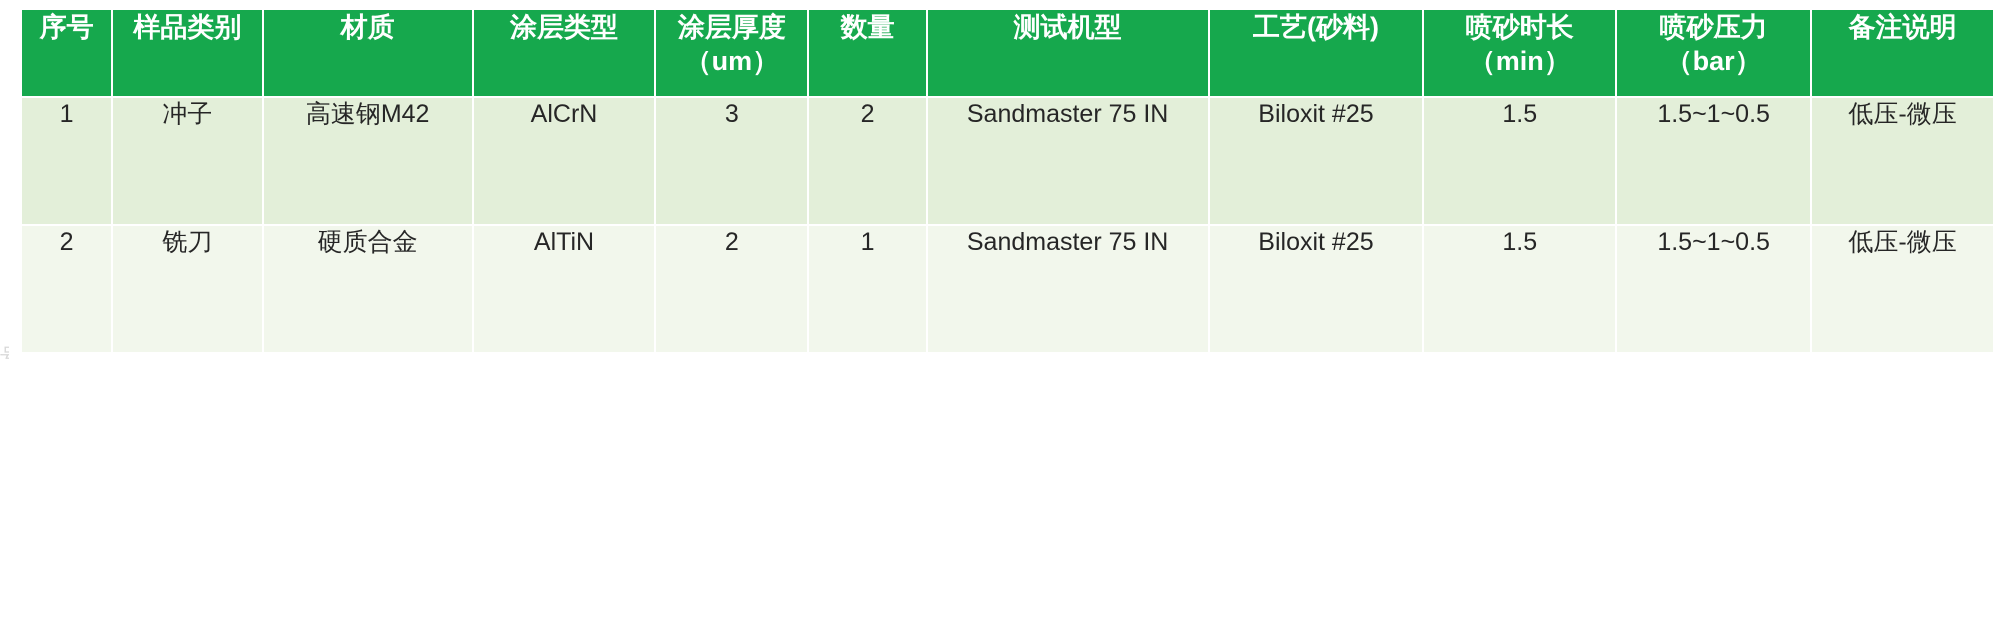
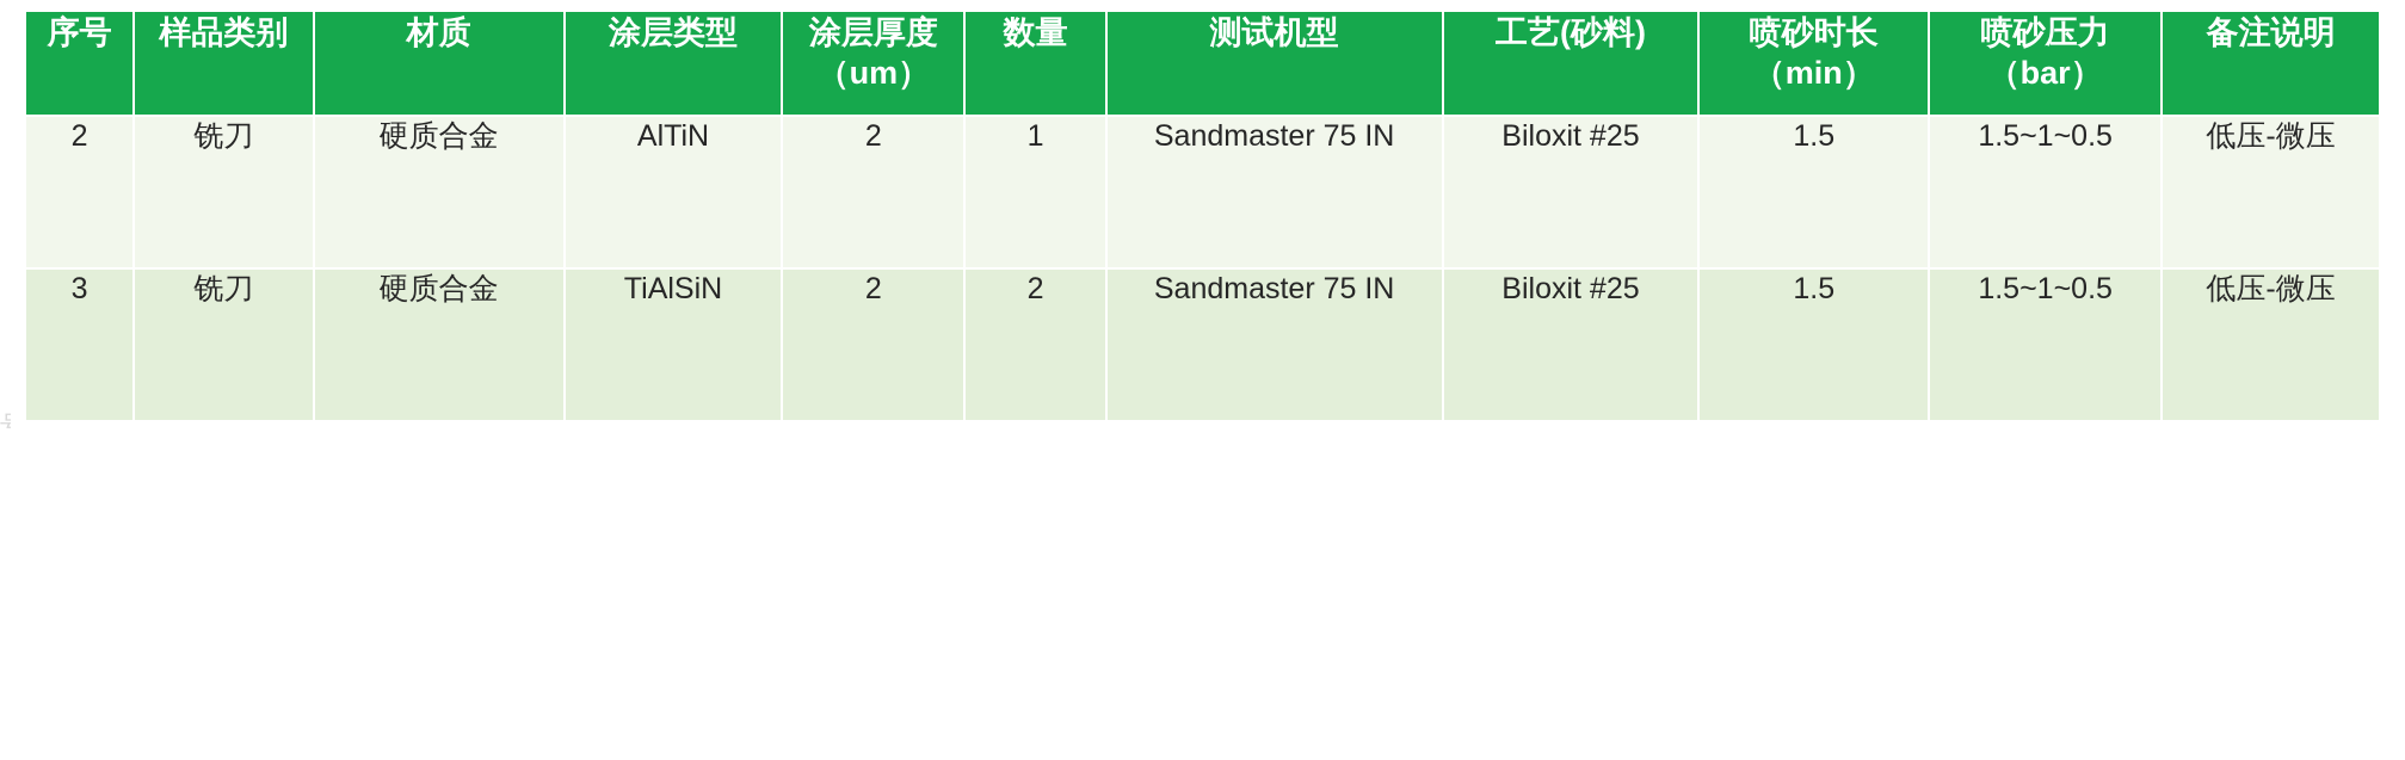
  序号	样品类别	材质	涂层类型	涂层厚度 （um）	数量	测试机型	工艺(砂料)	喷砂时长 （min）	喷砂压力 （bar）	备注说明
- 1	冲子	高速钢M42	AlCrN	3	2	Sandmaster 75 IN	Biloxit #25	1.5	1.5~1~0.5	低压-微压
  2	铣刀	硬质合金	AlTiN	2	1	Sandmaster 75 IN	Biloxit #25	1.5	1.5~1~0.5	低压-微压
+ 3	铣刀	硬质合金	TiAlSiN	2	2	Sandmaster 75 IN	Biloxit #25	1.5	1.5~1~0.5	低压-微压
